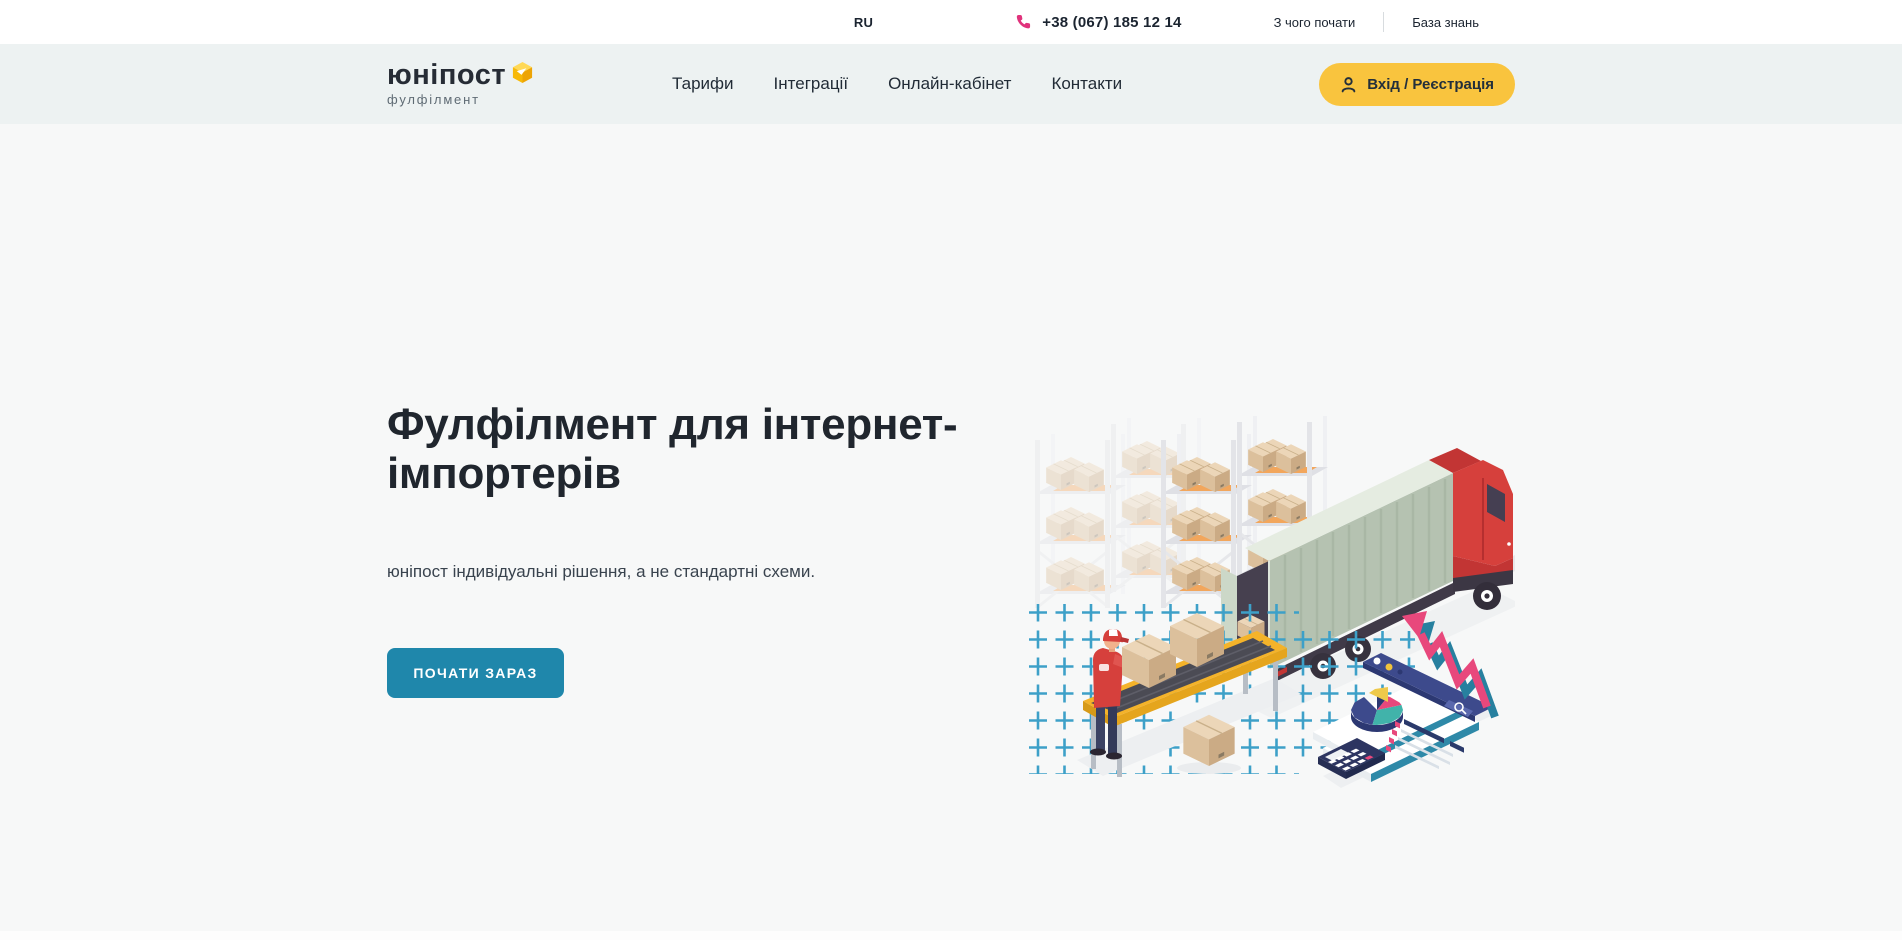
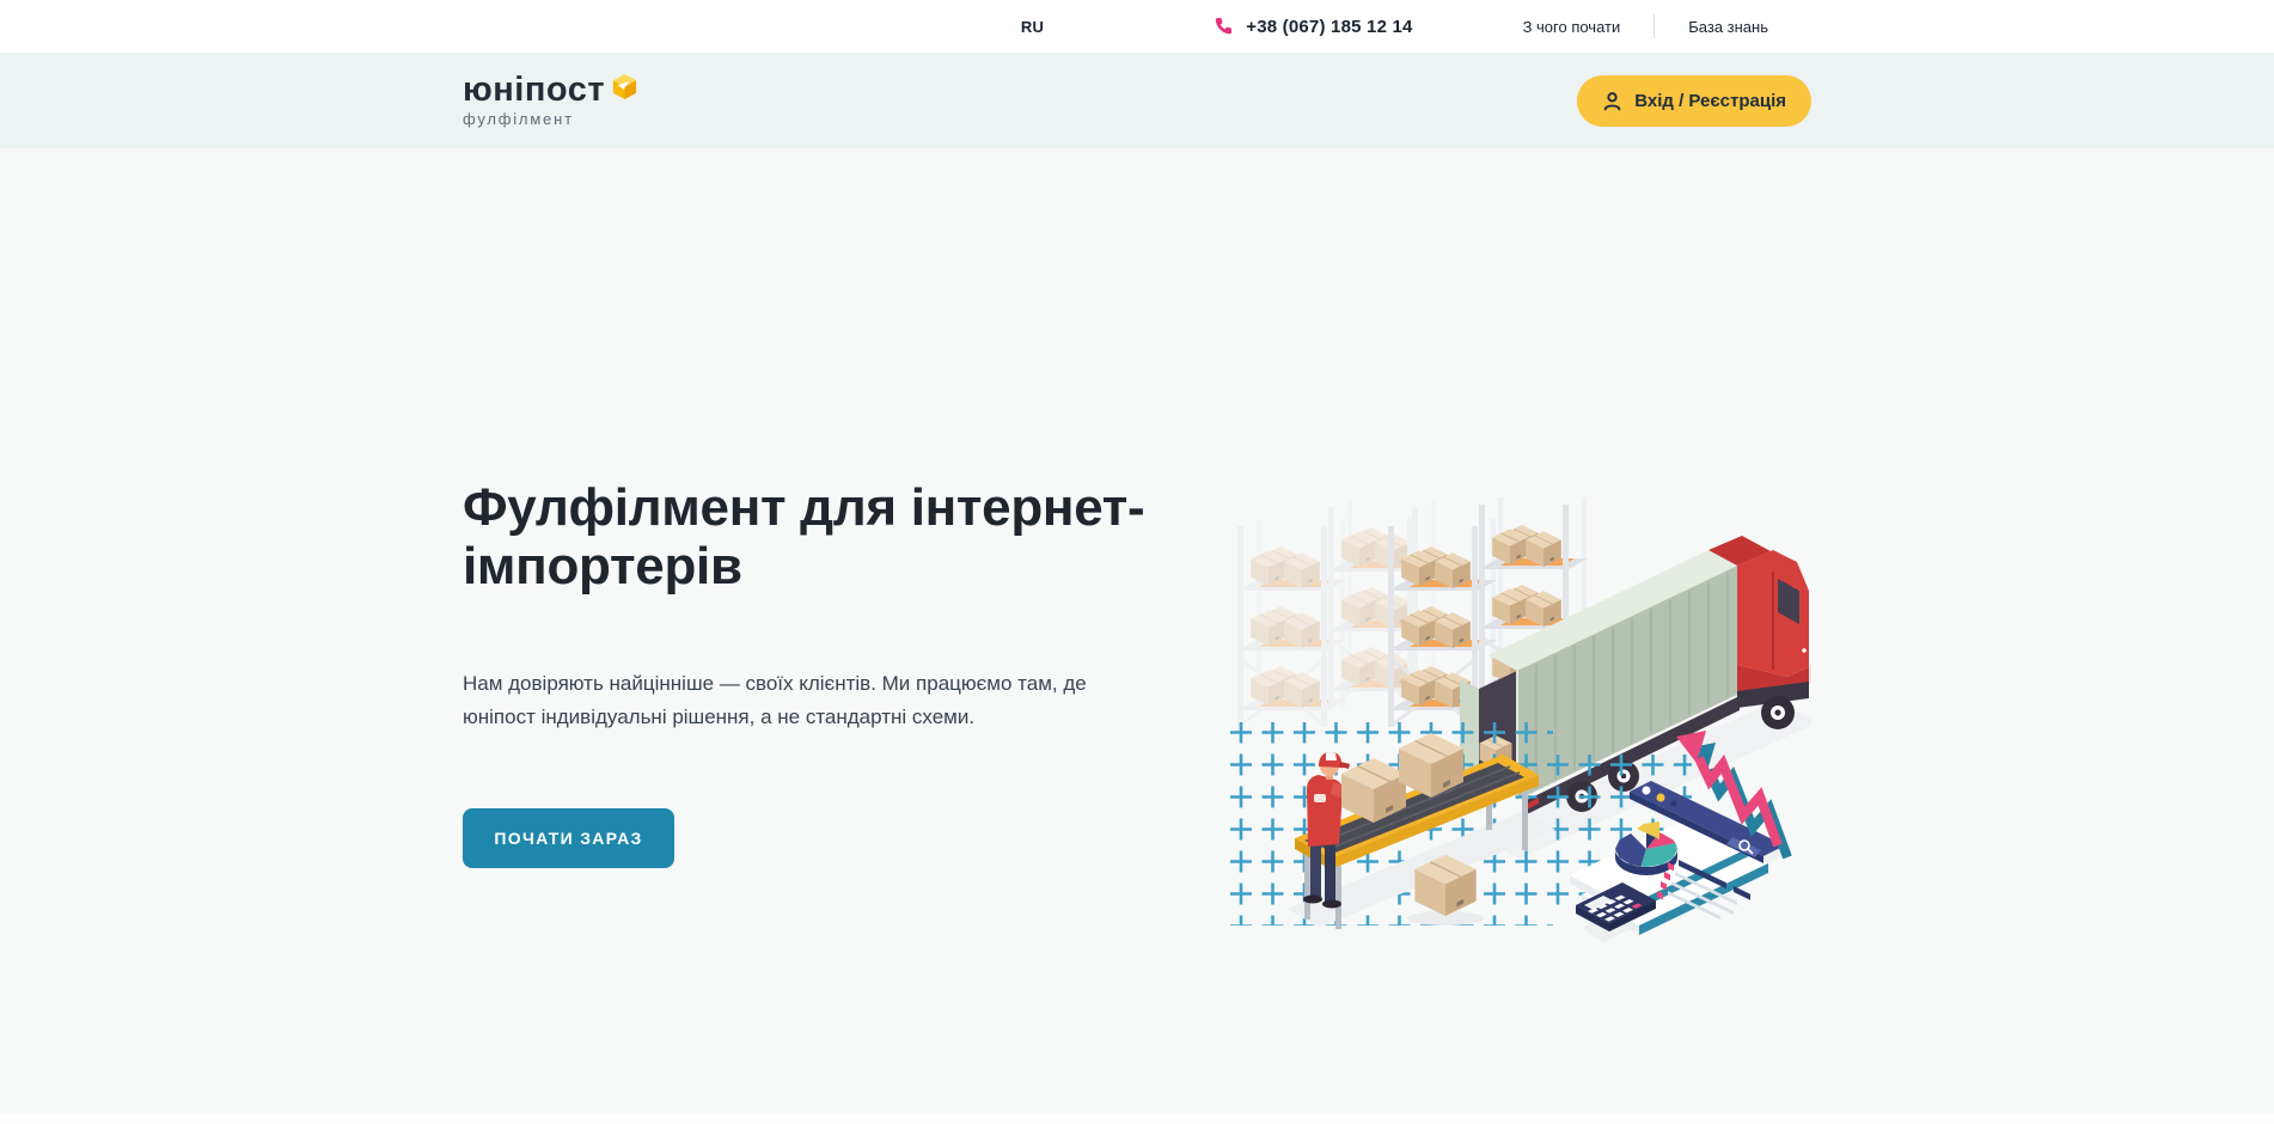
  RU
  +38 (067) 185 12 14
  З чого почати
  База знань
  юніпост
  фулфілмент
- Тарифи
- Інтеграції
- Онлайн-кабінет
- Контакти
  Вхід / Реєстрація
  Фулфілмент для інтернет-
  імпортерів
+ Нам довіряють найцінніше — своїх клієнтів. Ми працюємо там, де
  юніпост індивідуальні рішення, а не стандартні схеми.
  ПОЧАТИ ЗАРАЗ
